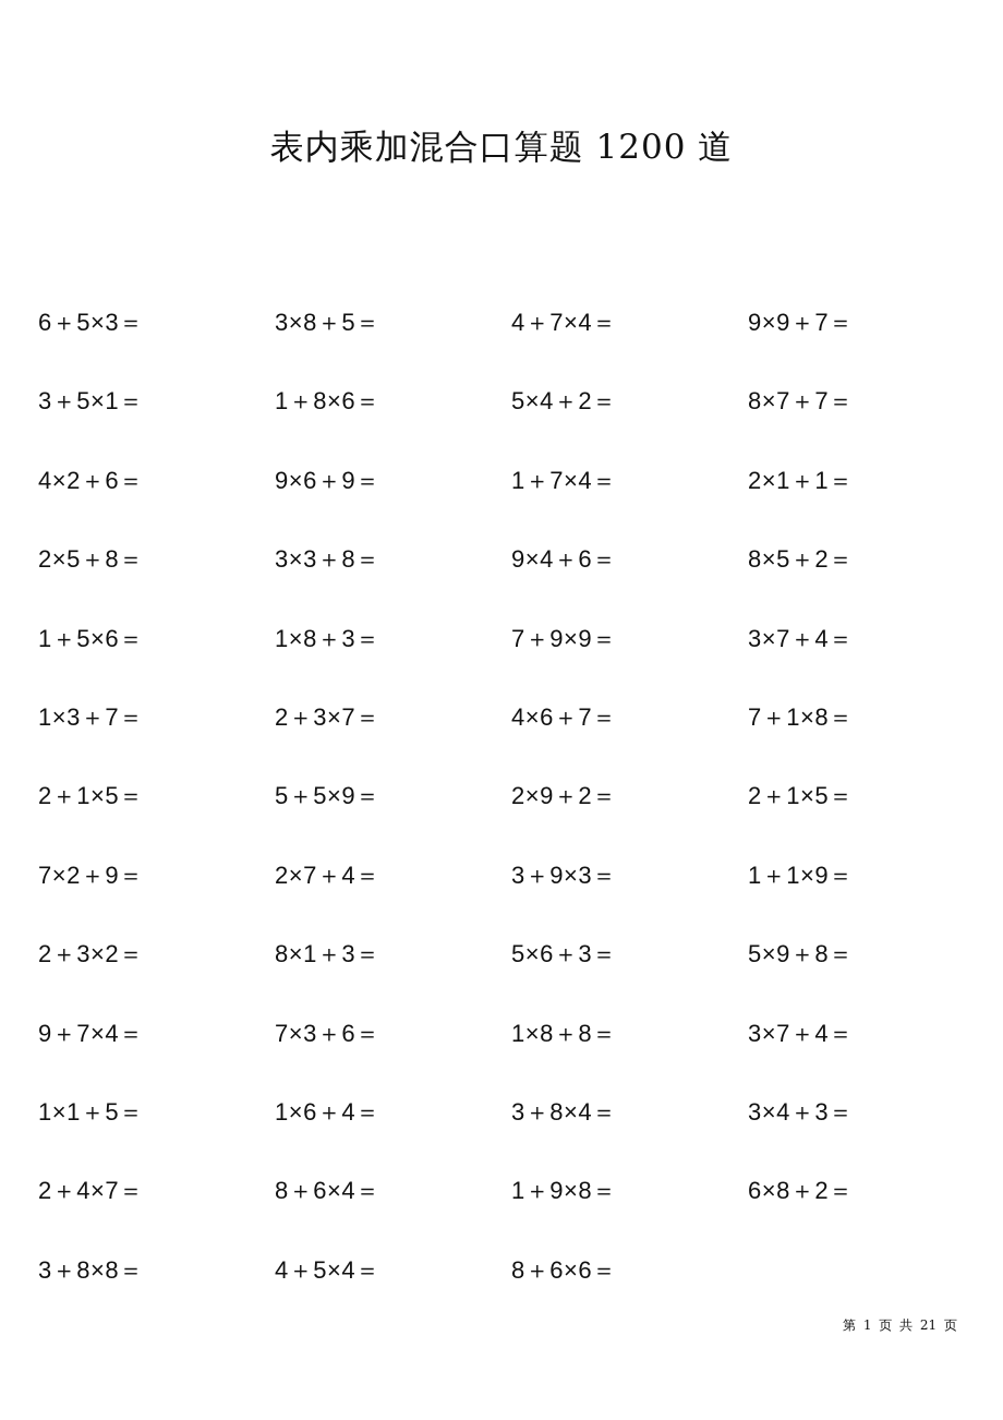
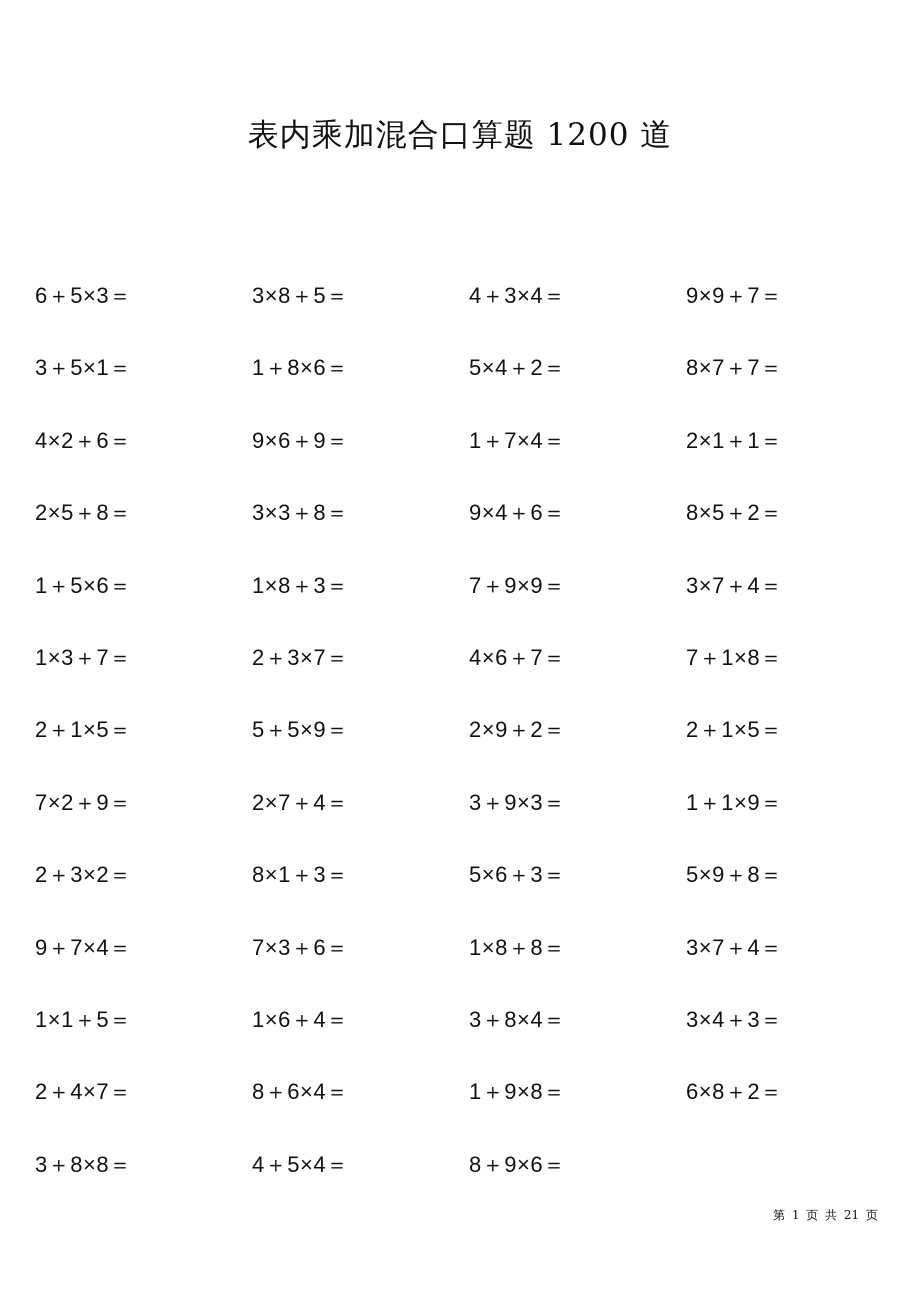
  表内乘加混合口算题 1200 道
  6＋5×3＝
  3×8＋5＝
- 4＋7×4＝
+ 4＋3×4＝
  9×9＋7＝
  3＋5×1＝
  1＋8×6＝
  5×4＋2＝
  8×7＋7＝
  4×2＋6＝
  9×6＋9＝
  1＋7×4＝
  2×1＋1＝
  2×5＋8＝
  3×3＋8＝
  9×4＋6＝
  8×5＋2＝
  1＋5×6＝
  1×8＋3＝
  7＋9×9＝
  3×7＋4＝
  1×3＋7＝
  2＋3×7＝
  4×6＋7＝
  7＋1×8＝
  2＋1×5＝
  5＋5×9＝
  2×9＋2＝
  2＋1×5＝
  7×2＋9＝
  2×7＋4＝
  3＋9×3＝
  1＋1×9＝
  2＋3×2＝
  8×1＋3＝
  5×6＋3＝
  5×9＋8＝
  9＋7×4＝
  7×3＋6＝
  1×8＋8＝
  3×7＋4＝
  1×1＋5＝
  1×6＋4＝
  3＋8×4＝
  3×4＋3＝
  2＋4×7＝
  8＋6×4＝
  1＋9×8＝
  6×8＋2＝
  3＋8×8＝
  4＋5×4＝
- 8＋6×6＝
+ 8＋9×6＝
  第 1 页 共 21 页
